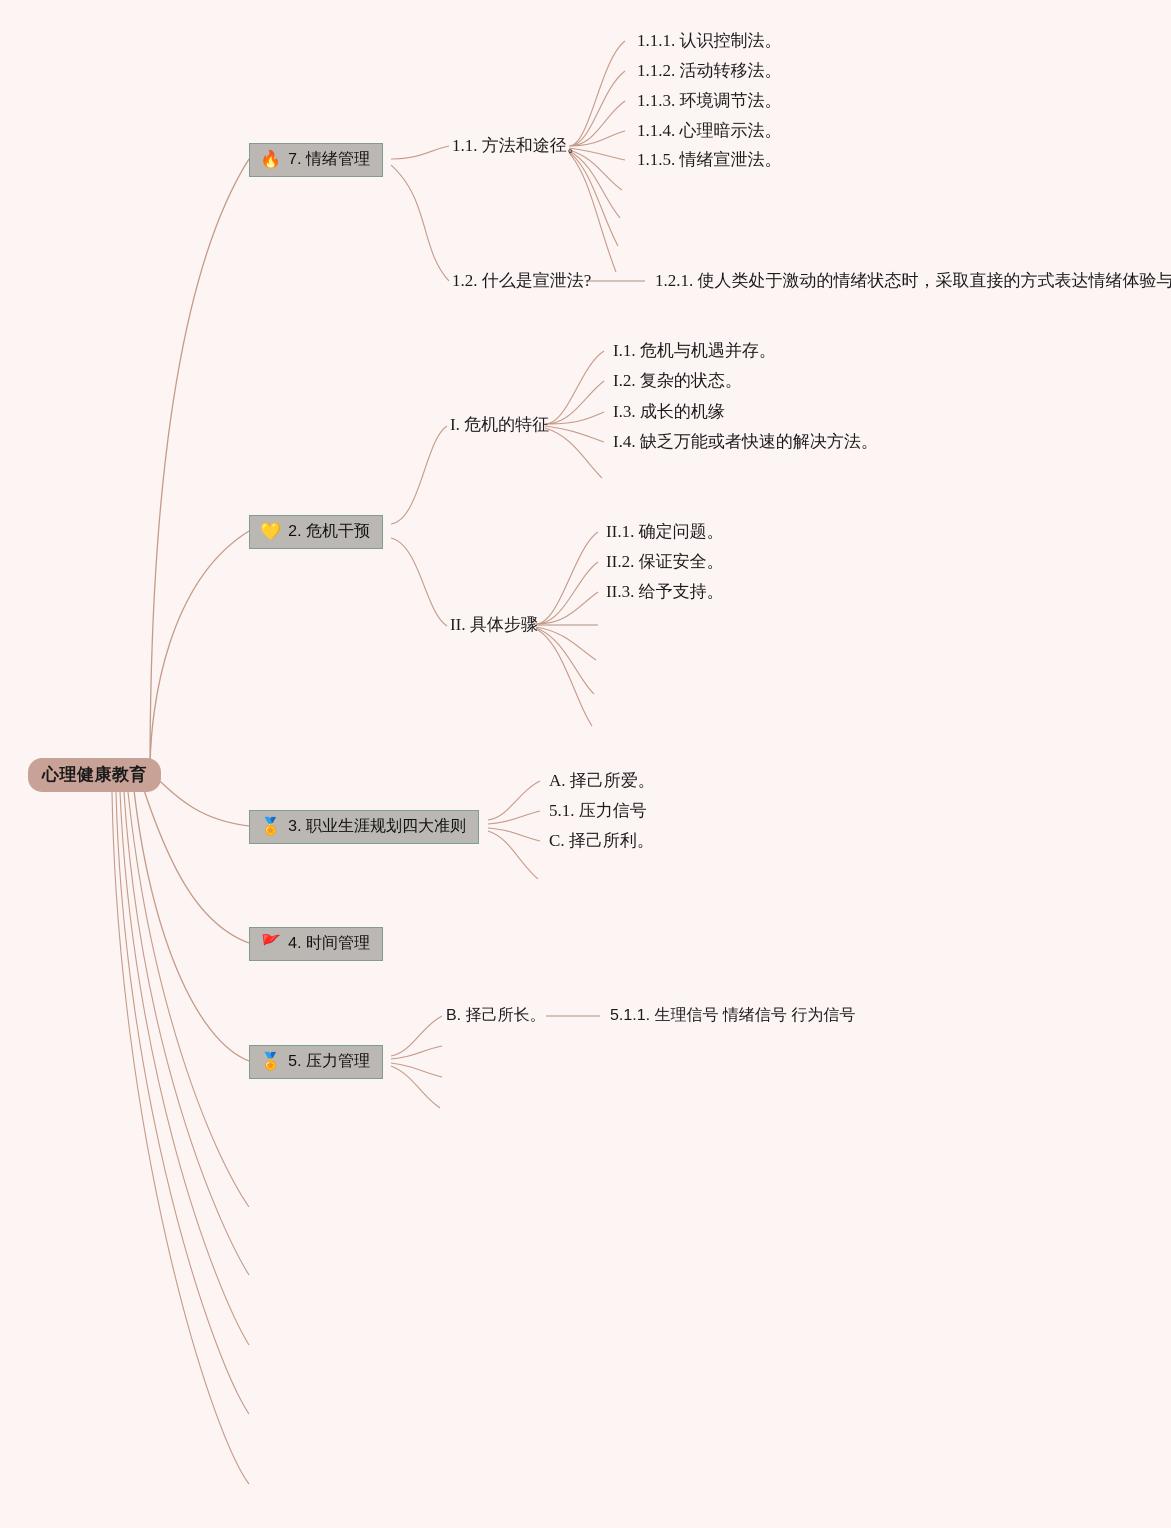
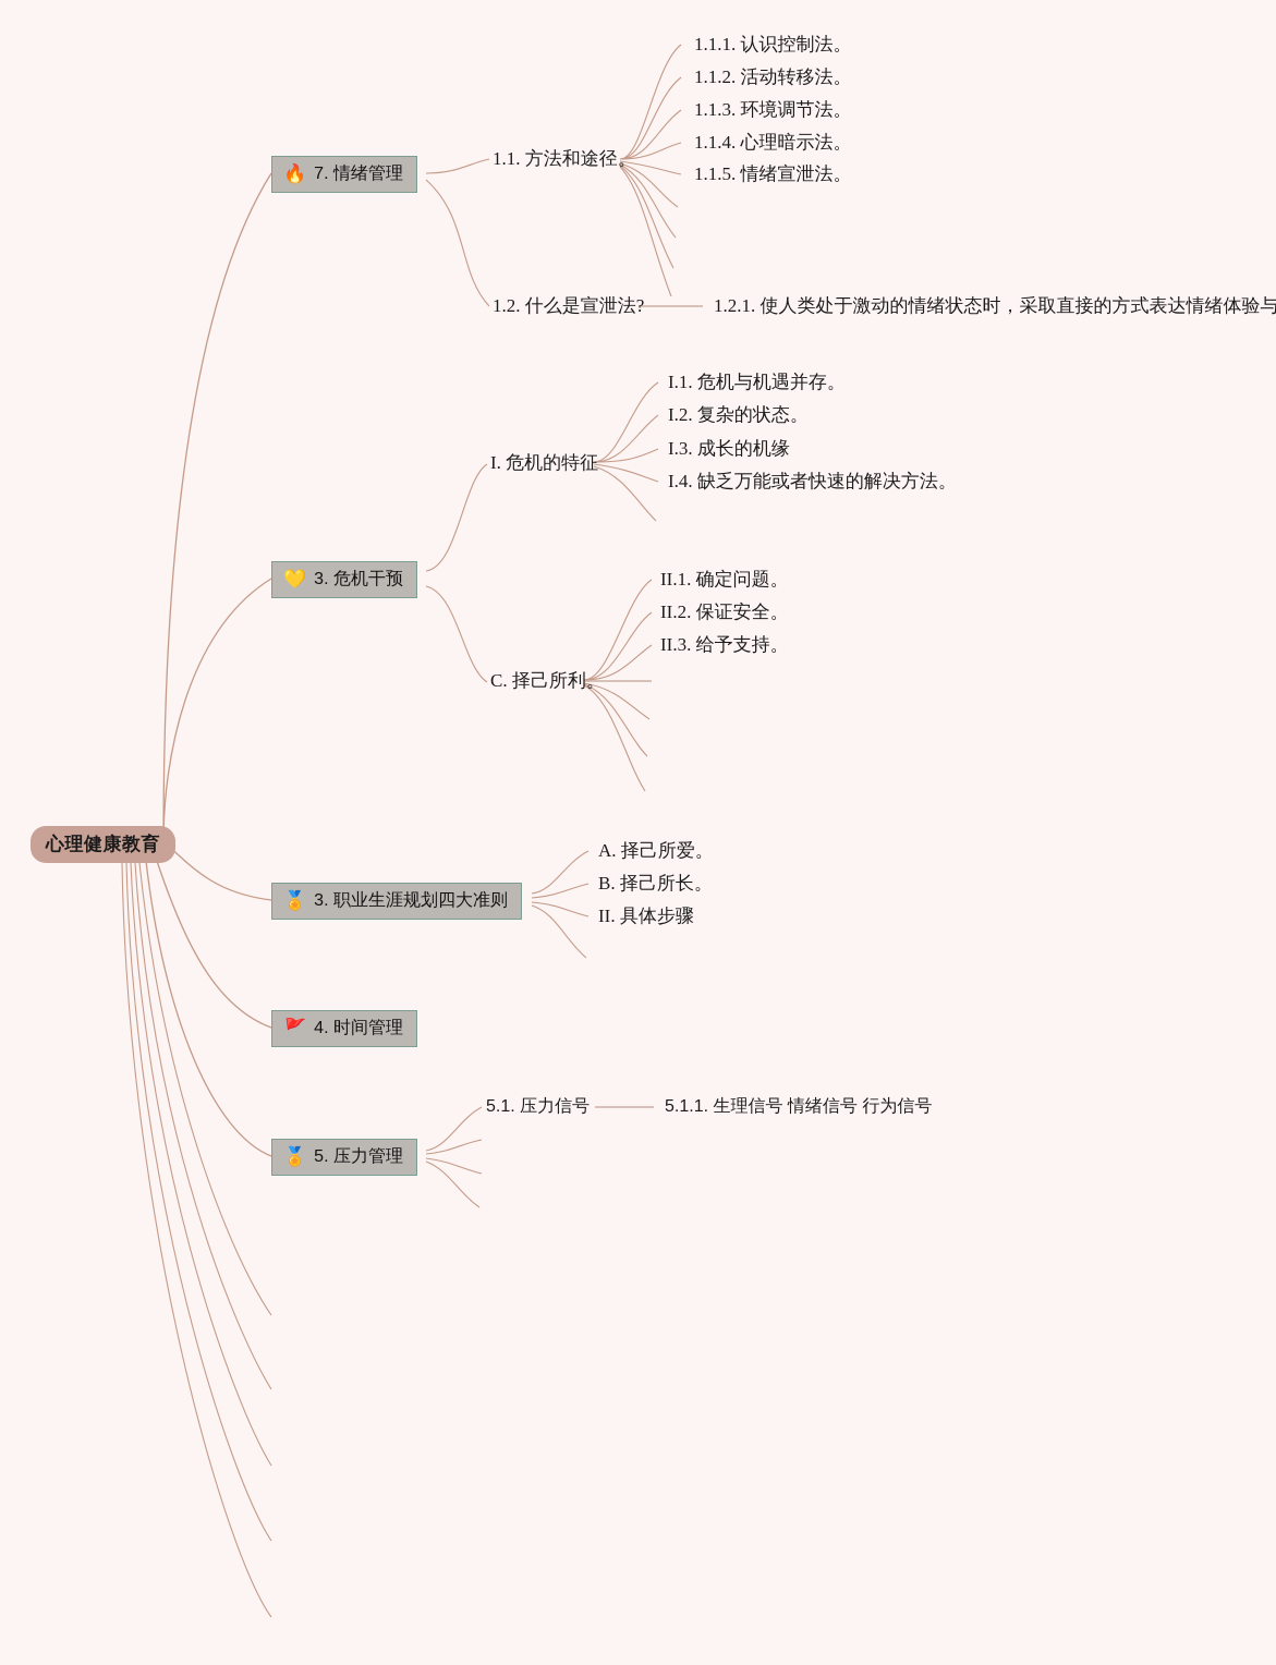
  心理健康教育
  🔥
  7. 情绪管理
  1.1. 方法和途径。
  1.2. 什么是宣泄法?
  1.1.1. 认识控制法。
  1.1.2. 活动转移法。
  1.1.3. 环境调节法。
  1.1.4. 心理暗示法。
  1.1.5. 情绪宣泄法。
  1.2.1. 使人类处于激动的情绪状态时，采取直接的方式表达情绪体验与
  💛
- 2. 危机干预
+ 3. 危机干预
  I. 危机的特征
- II. 具体步骤
+ C. 择己所利。
  I.1. 危机与机遇并存。
  I.2. 复杂的状态。
  I.3. 成长的机缘
  I.4. 缺乏万能或者快速的解决方法。
  II.1. 确定问题。
  II.2. 保证安全。
  II.3. 给予支持。
  🏅
  3. 职业生涯规划四大准则
  A. 择己所爱。
- 5.1. 压力信号
+ B. 择己所长。
- C. 择己所利。
+ II. 具体步骤
  🚩
  4. 时间管理
  🏅
  5. 压力管理
- B. 择己所长。
+ 5.1. 压力信号
  5.1.1. 生理信号 情绪信号 行为信号
